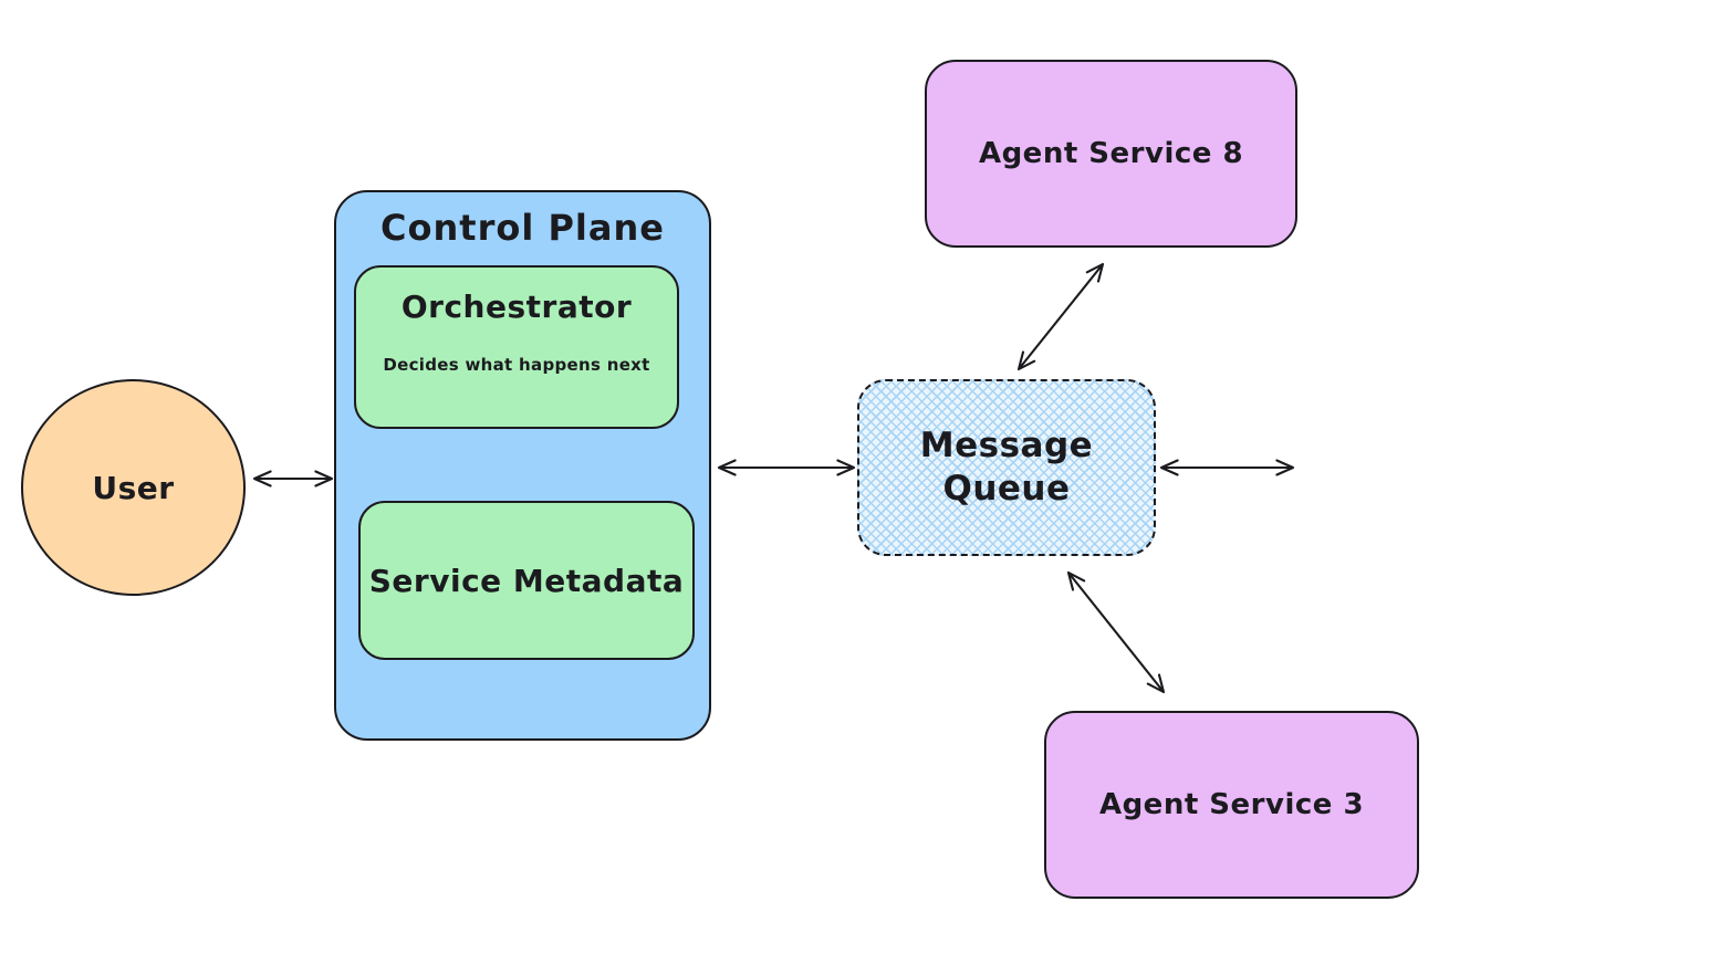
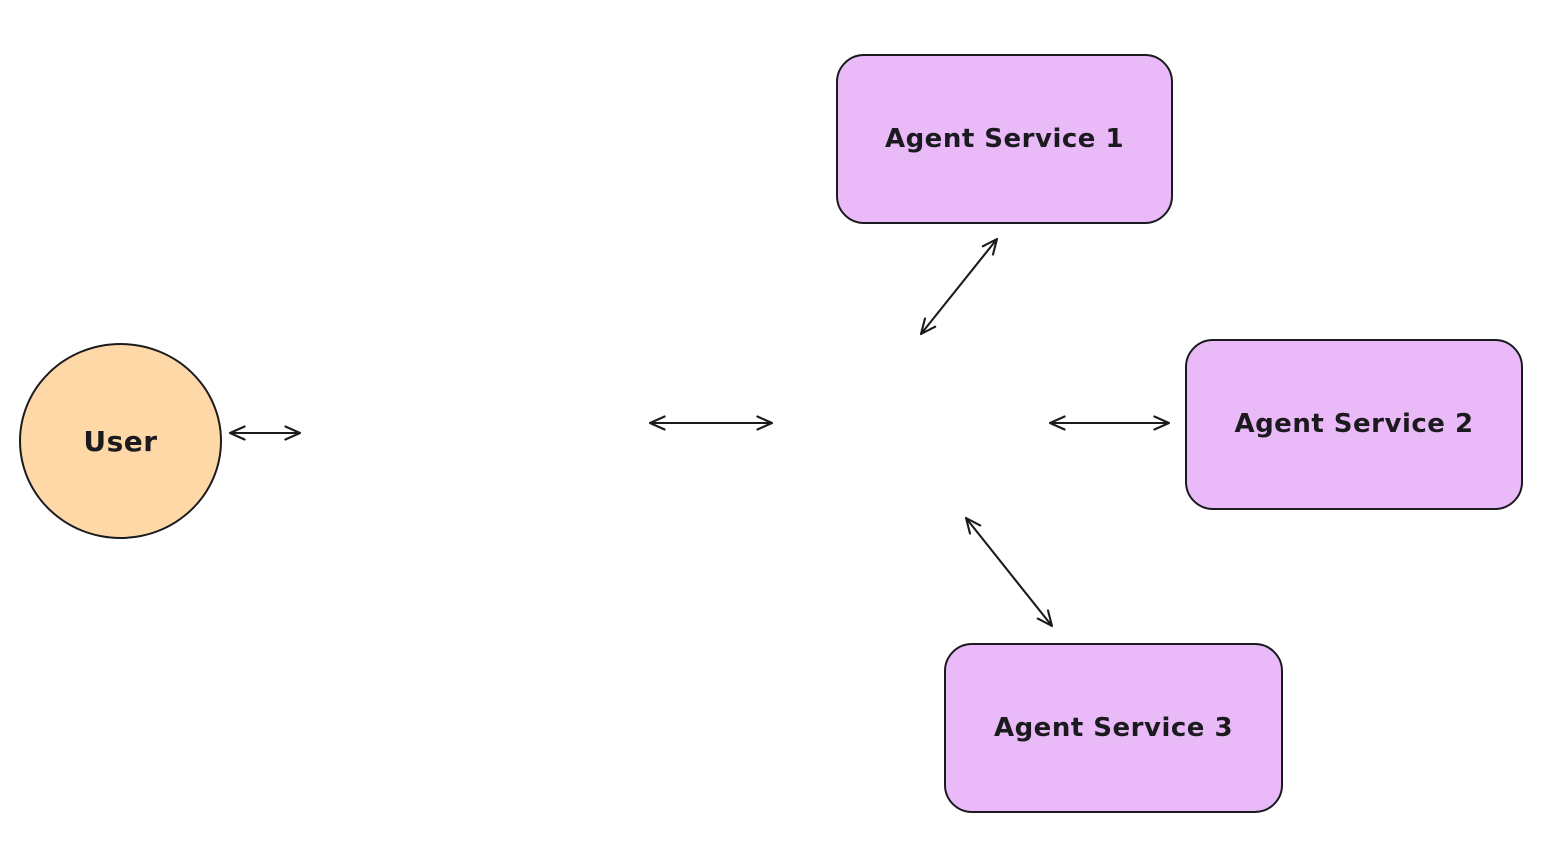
  User
- Control Plane
- Orchestrator
- Decides what happens next
- Service Metadata
- Message Queue
- Agent Service 8
+ Agent Service 1
+ Agent Service 2
  Agent Service 3
